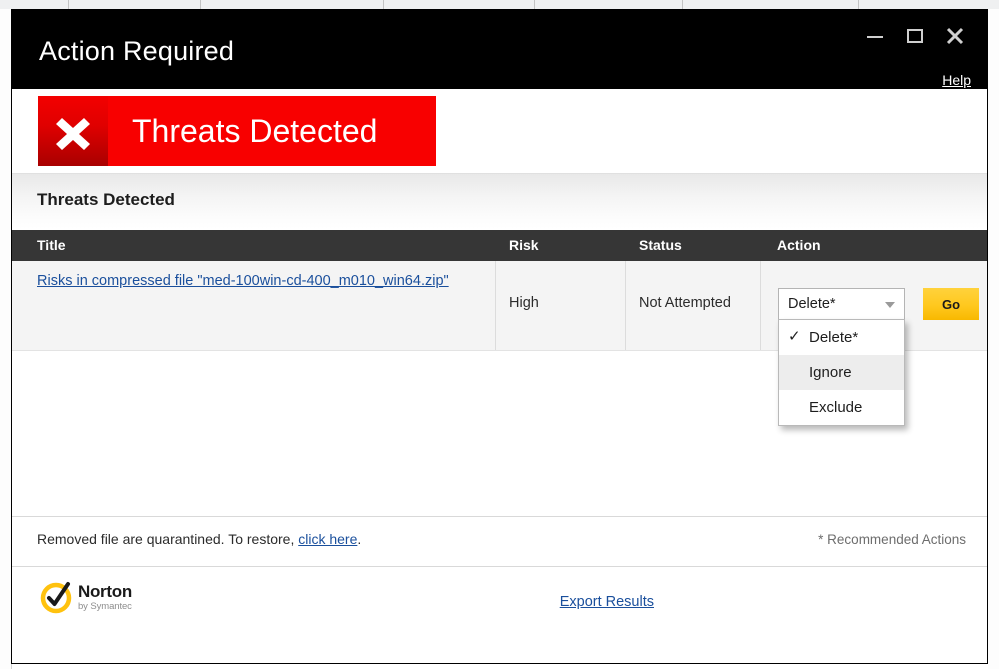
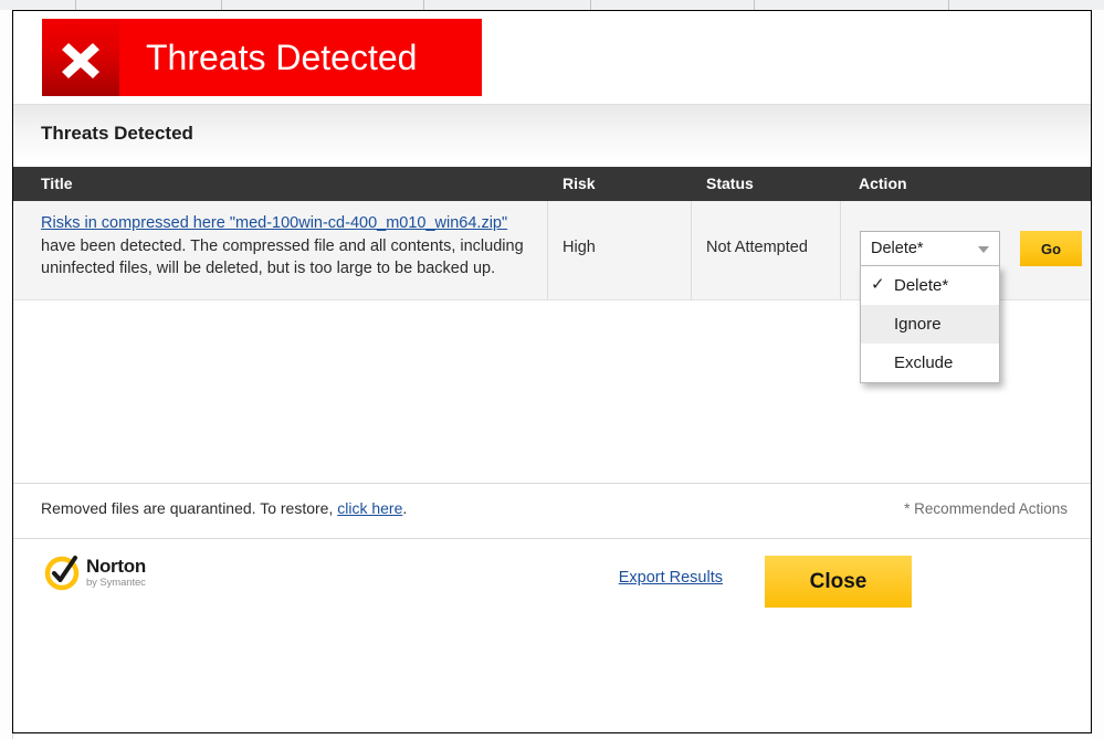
- Action Required
- Help
  Threats Detected
  Threats Detected
  Title
  Risk
  Status
  Action
- Risks in compressed file "med-100win-cd-400_m010_win64.zip"
+ Risks in compressed here "med-100win-cd-400_m010_win64.zip"
+ have been detected. The compressed file and all contents, including uninfected files, will be deleted, but is too large to be backed up.
  High
  Not Attempted
  Delete*
  Go
  ✓
  Delete*
  Ignore
  Exclude
- Removed file are quarantined. To restore, click here.
+ Removed files are quarantined. To restore, click here.
  * Recommended Actions
  Norton
  by Symantec
  Export Results
+ Close
